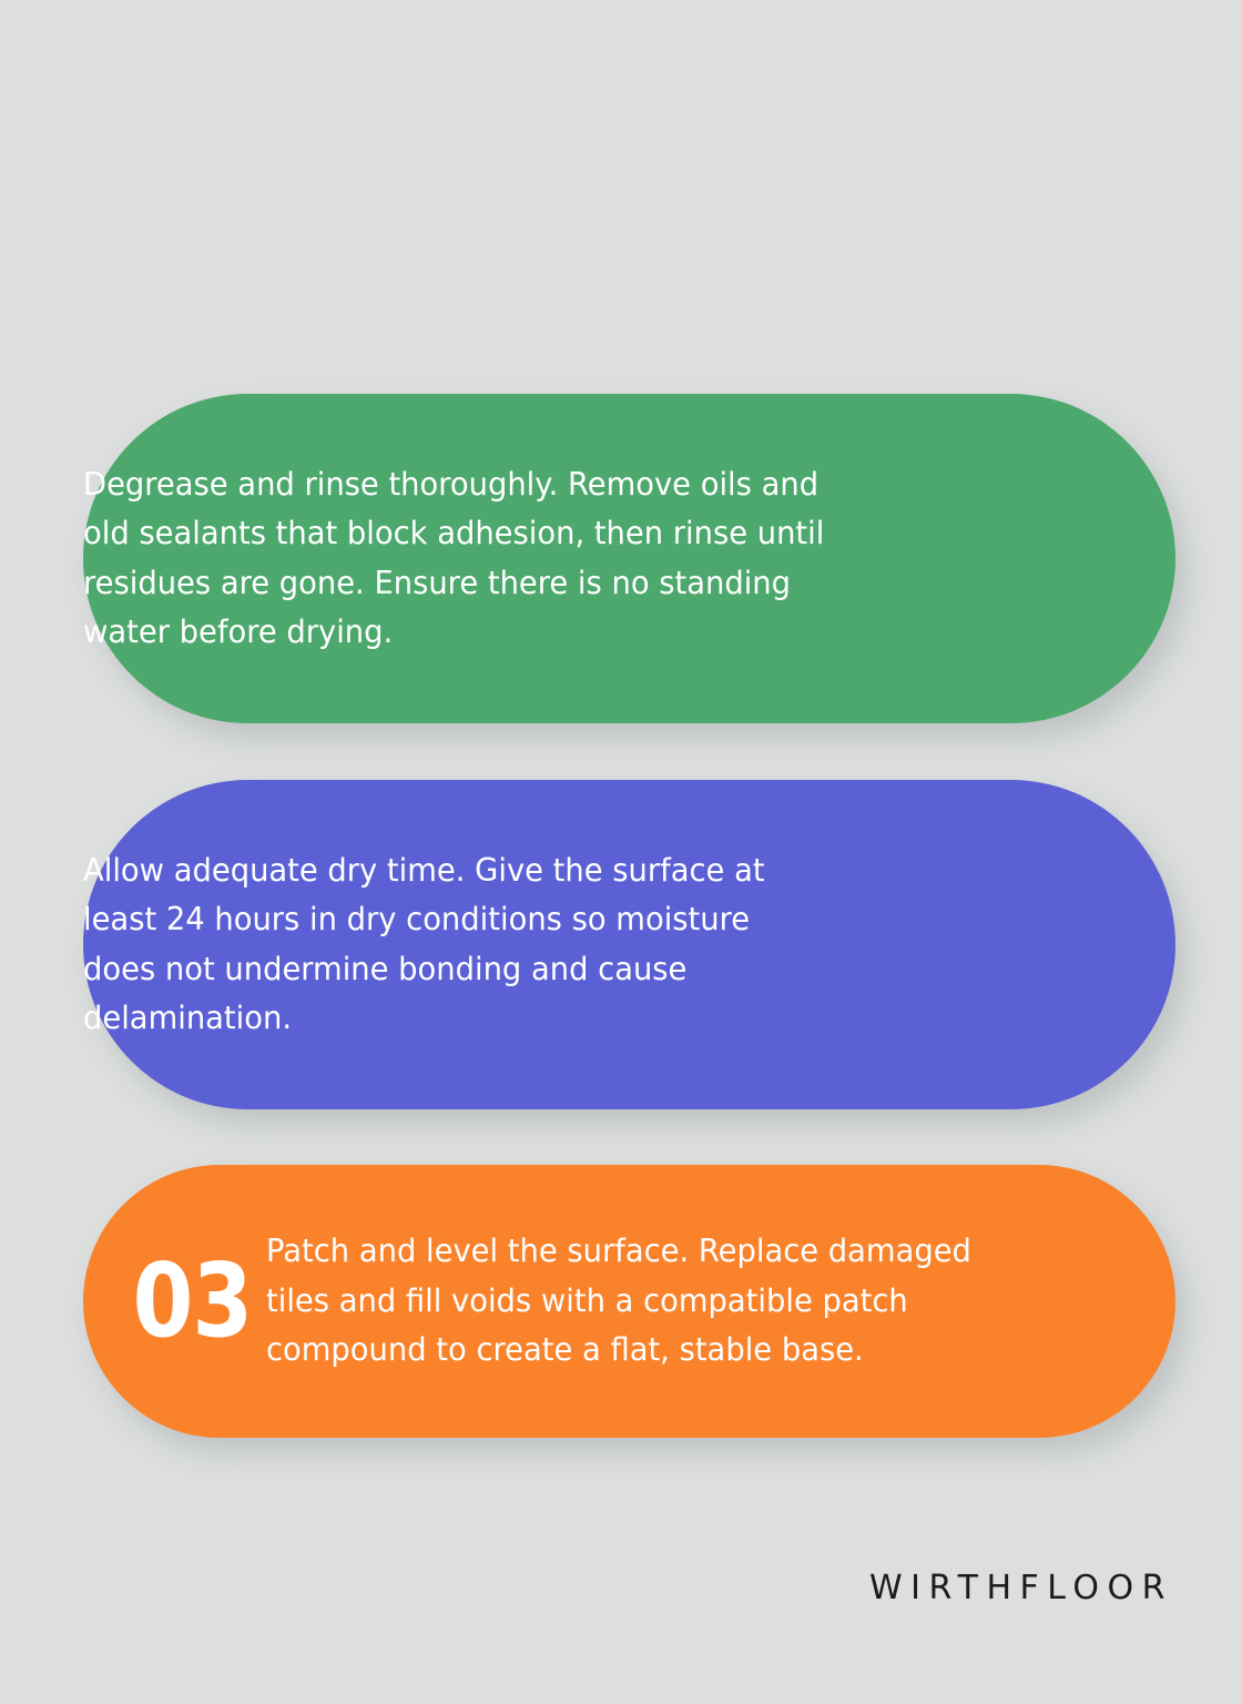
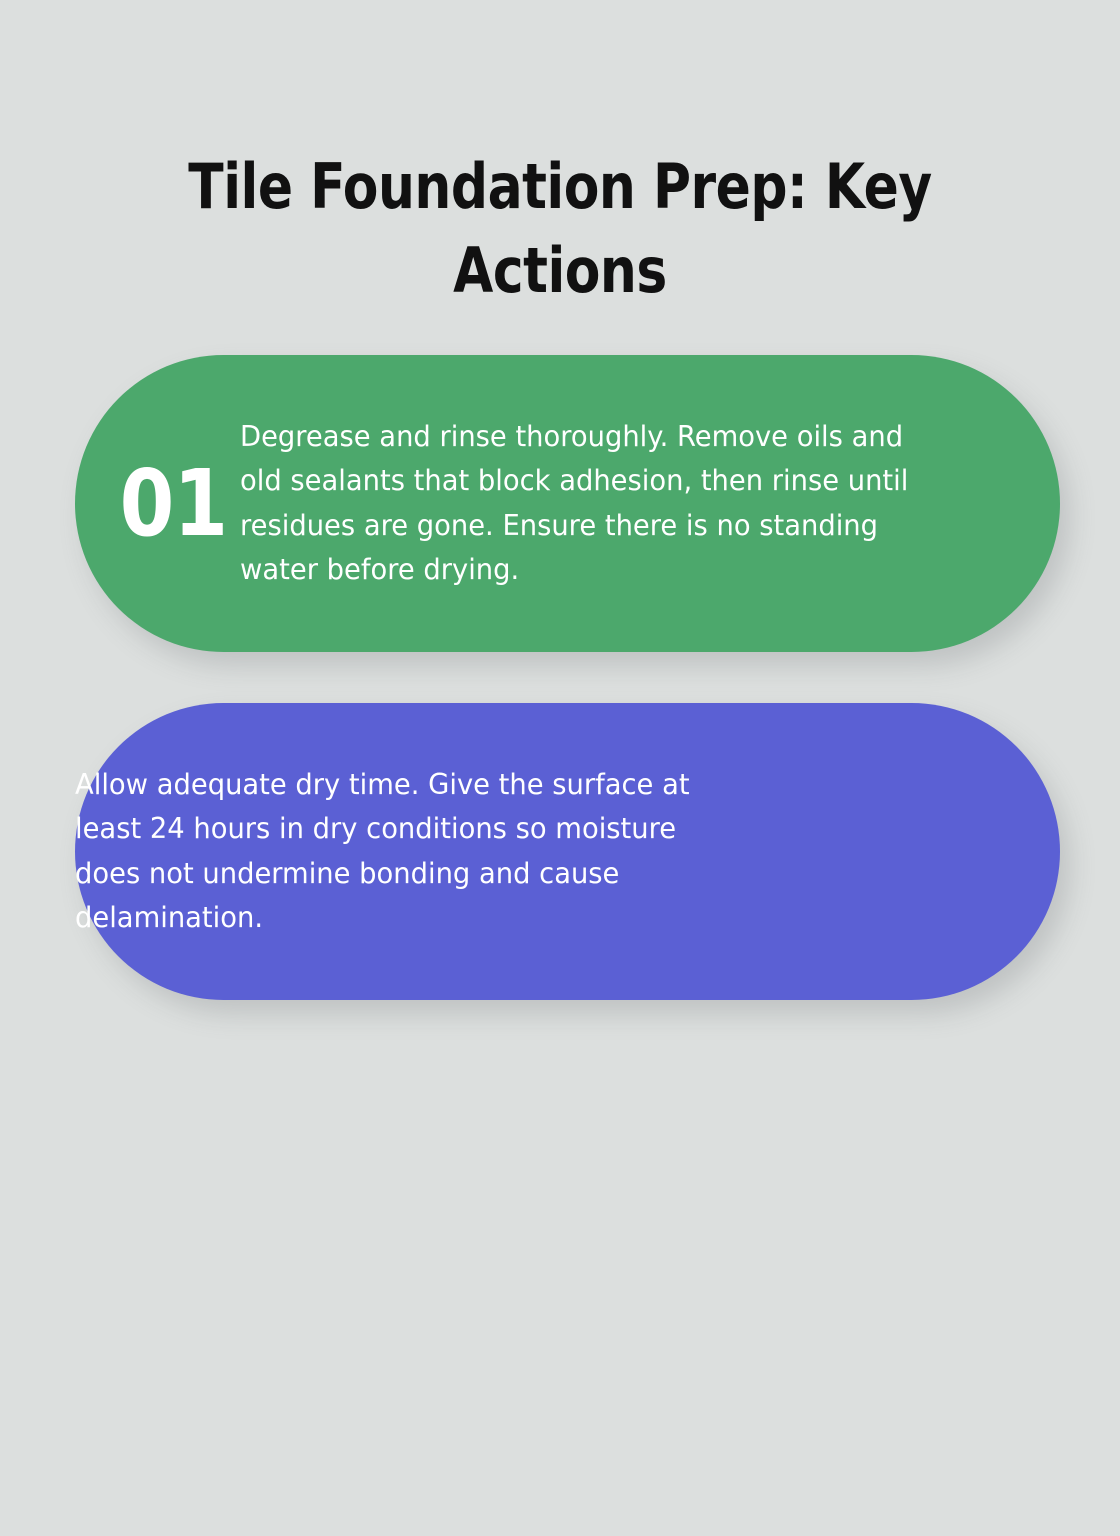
+ Tile Foundation Prep: Key
+ Actions
+ 01
  Degrease and rinse thoroughly. Remove oils and
  old sealants that block adhesion, then rinse until
  residues are gone. Ensure there is no standing
  water before drying.
  Allow adequate dry time. Give the surface at
  least 24 hours in dry conditions so moisture
  does not undermine bonding and cause
  delamination.
- 03
- Patch and level the surface. Replace damaged
- tiles and fill voids with a compatible patch
- compound to create a flat, stable base.
- WIRTHFLOOR
